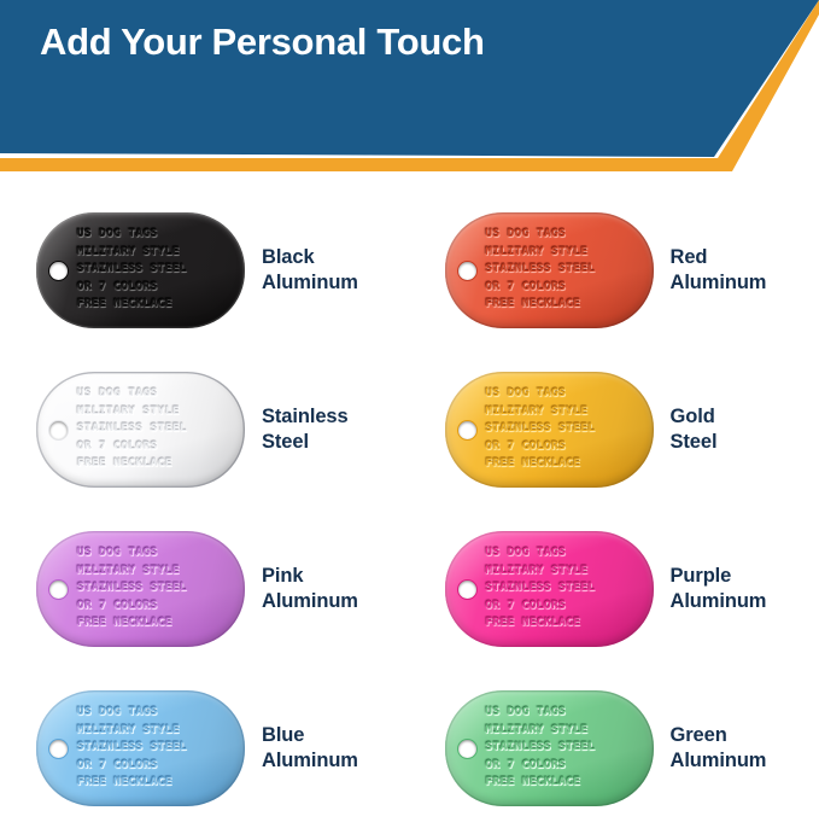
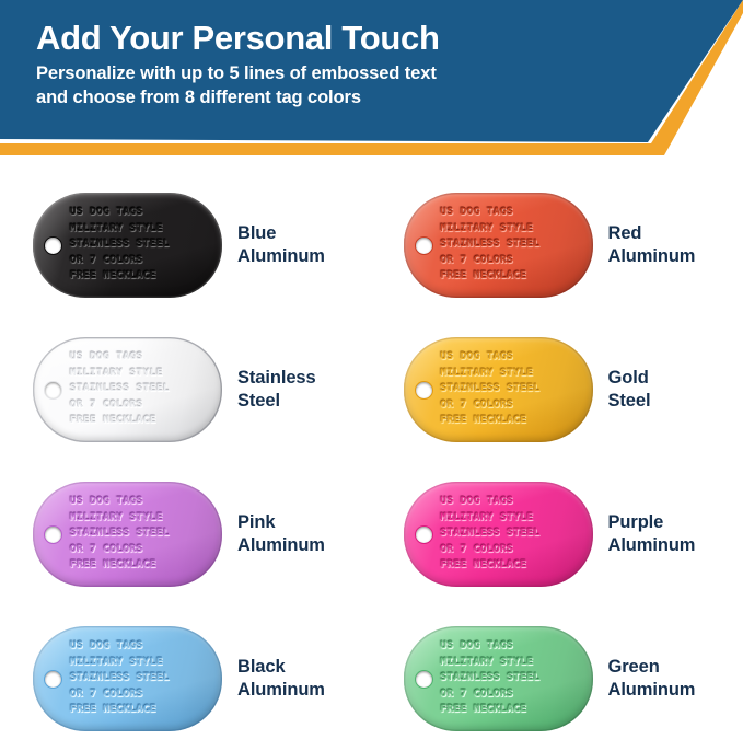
  Add Your Personal Touch
+ Personalize with up to 5 lines of embossed text
+ and choose from 8 different tag colors
  US DOG TAGS
  MILITARY STYLE
  STAINLESS STEEL
  OR 7 COLORS
  FREE NECKLACE
- Black
+ Blue
  Aluminum
  US DOG TAGS
  MILITARY STYLE
  STAINLESS STEEL
  OR 7 COLORS
  FREE NECKLACE
  Red
  Aluminum
  US DOG TAGS
  MILITARY STYLE
  STAINLESS STEEL
  OR 7 COLORS
  FREE NECKLACE
  Stainless
  Steel
  US DOG TAGS
  MILITARY STYLE
  STAINLESS STEEL
  OR 7 COLORS
  FREE NECKLACE
  Gold
  Steel
  US DOG TAGS
  MILITARY STYLE
  STAINLESS STEEL
  OR 7 COLORS
  FREE NECKLACE
  Pink
  Aluminum
  US DOG TAGS
  MILITARY STYLE
  STAINLESS STEEL
  OR 7 COLORS
  FREE NECKLACE
  Purple
  Aluminum
  US DOG TAGS
  MILITARY STYLE
  STAINLESS STEEL
  OR 7 COLORS
  FREE NECKLACE
- Blue
+ Black
  Aluminum
  US DOG TAGS
  MILITARY STYLE
  STAINLESS STEEL
  OR 7 COLORS
  FREE NECKLACE
  Green
  Aluminum
